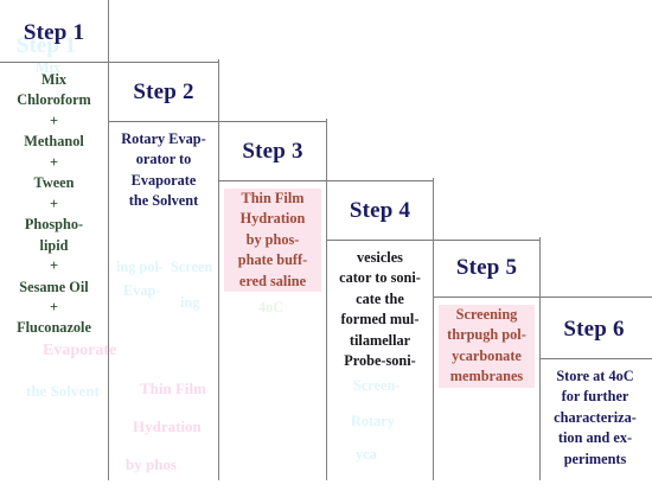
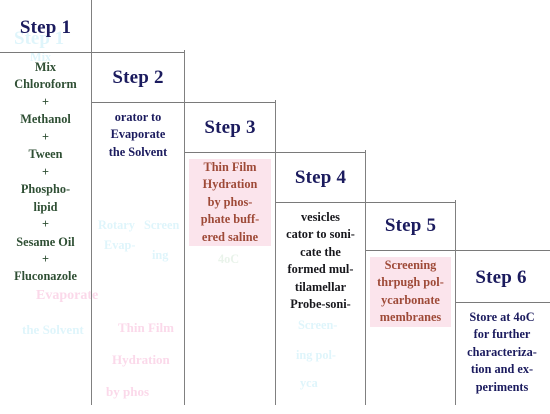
  Step 1
  Mix
- ing pol-
+ Rotary
  Evap-
  Evaporate
  the Solvent
  Thin Film
  Hydration
  by phos
  Screen
  ing
  Screen-
- Rotary
+ ing pol-
  yca
  Step 1
  Mix
  Chloroform
  +
  Methanol
  +
  Tween
  +
  Phospho-
  lipid
  +
  Sesame Oil
  +
  Fluconazole
  Step 2
- Rotary Evap-
  orator to
  Evaporate
  the Solvent
  Step 3
  Thin Film
  Hydration
  by phos-
  phate buff-
  ered saline
  Step 4
  vesicles
  cator to soni-
  cate the
  formed mul-
  tilamellar
  Probe-soni-
  Step 5
  Screening
  thrpugh pol-
  ycarbonate
  membranes
  Step 6
  Store at 4oC
  for further
  characteriza-
  tion and ex-
  periments
